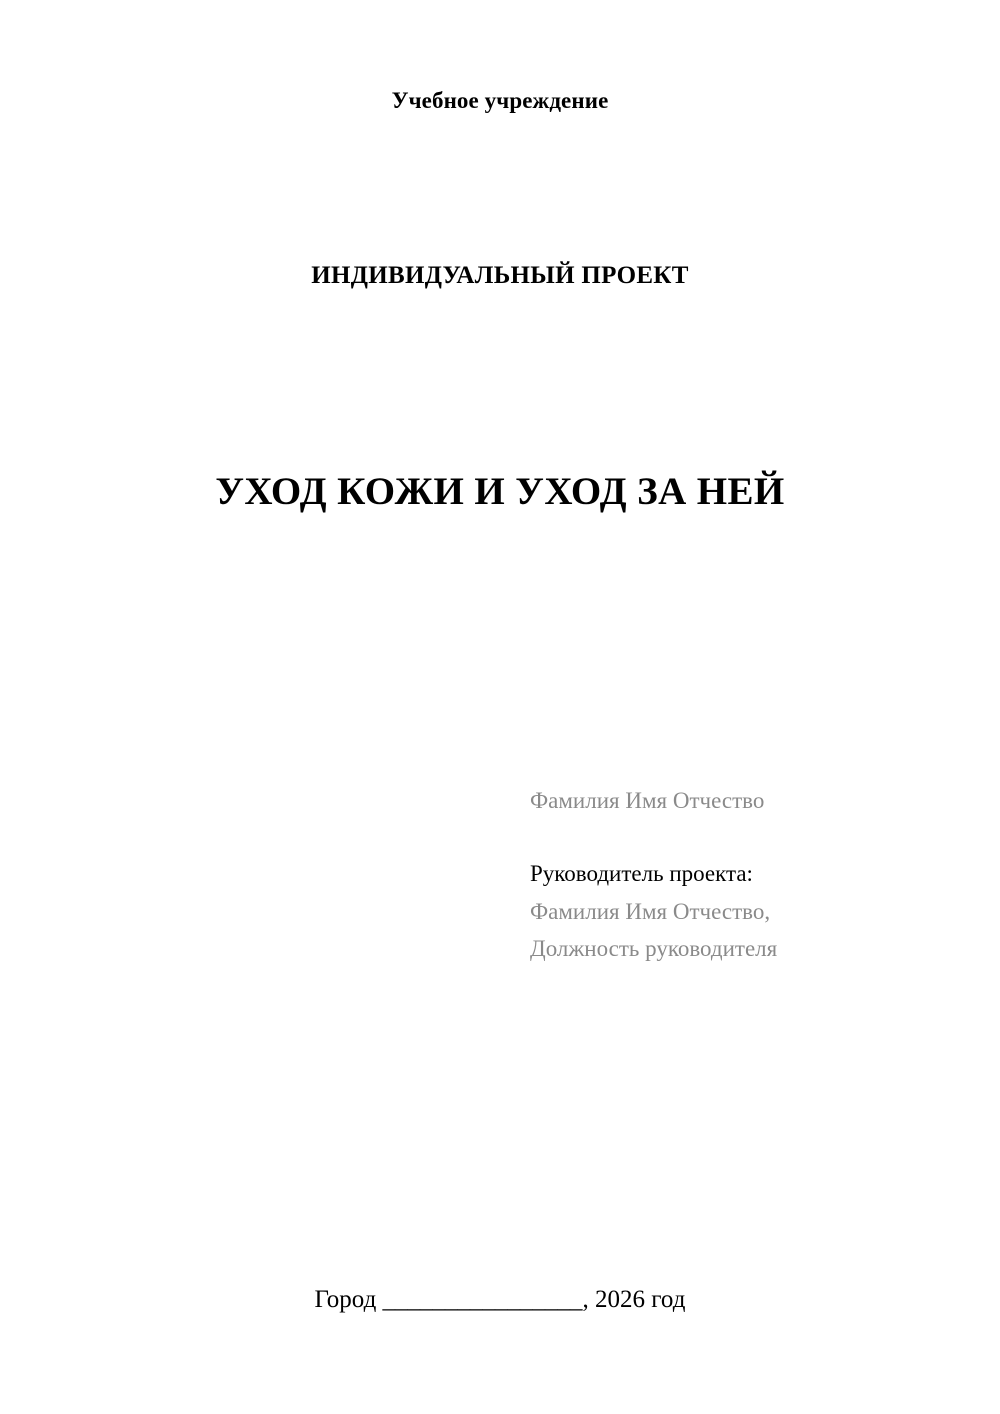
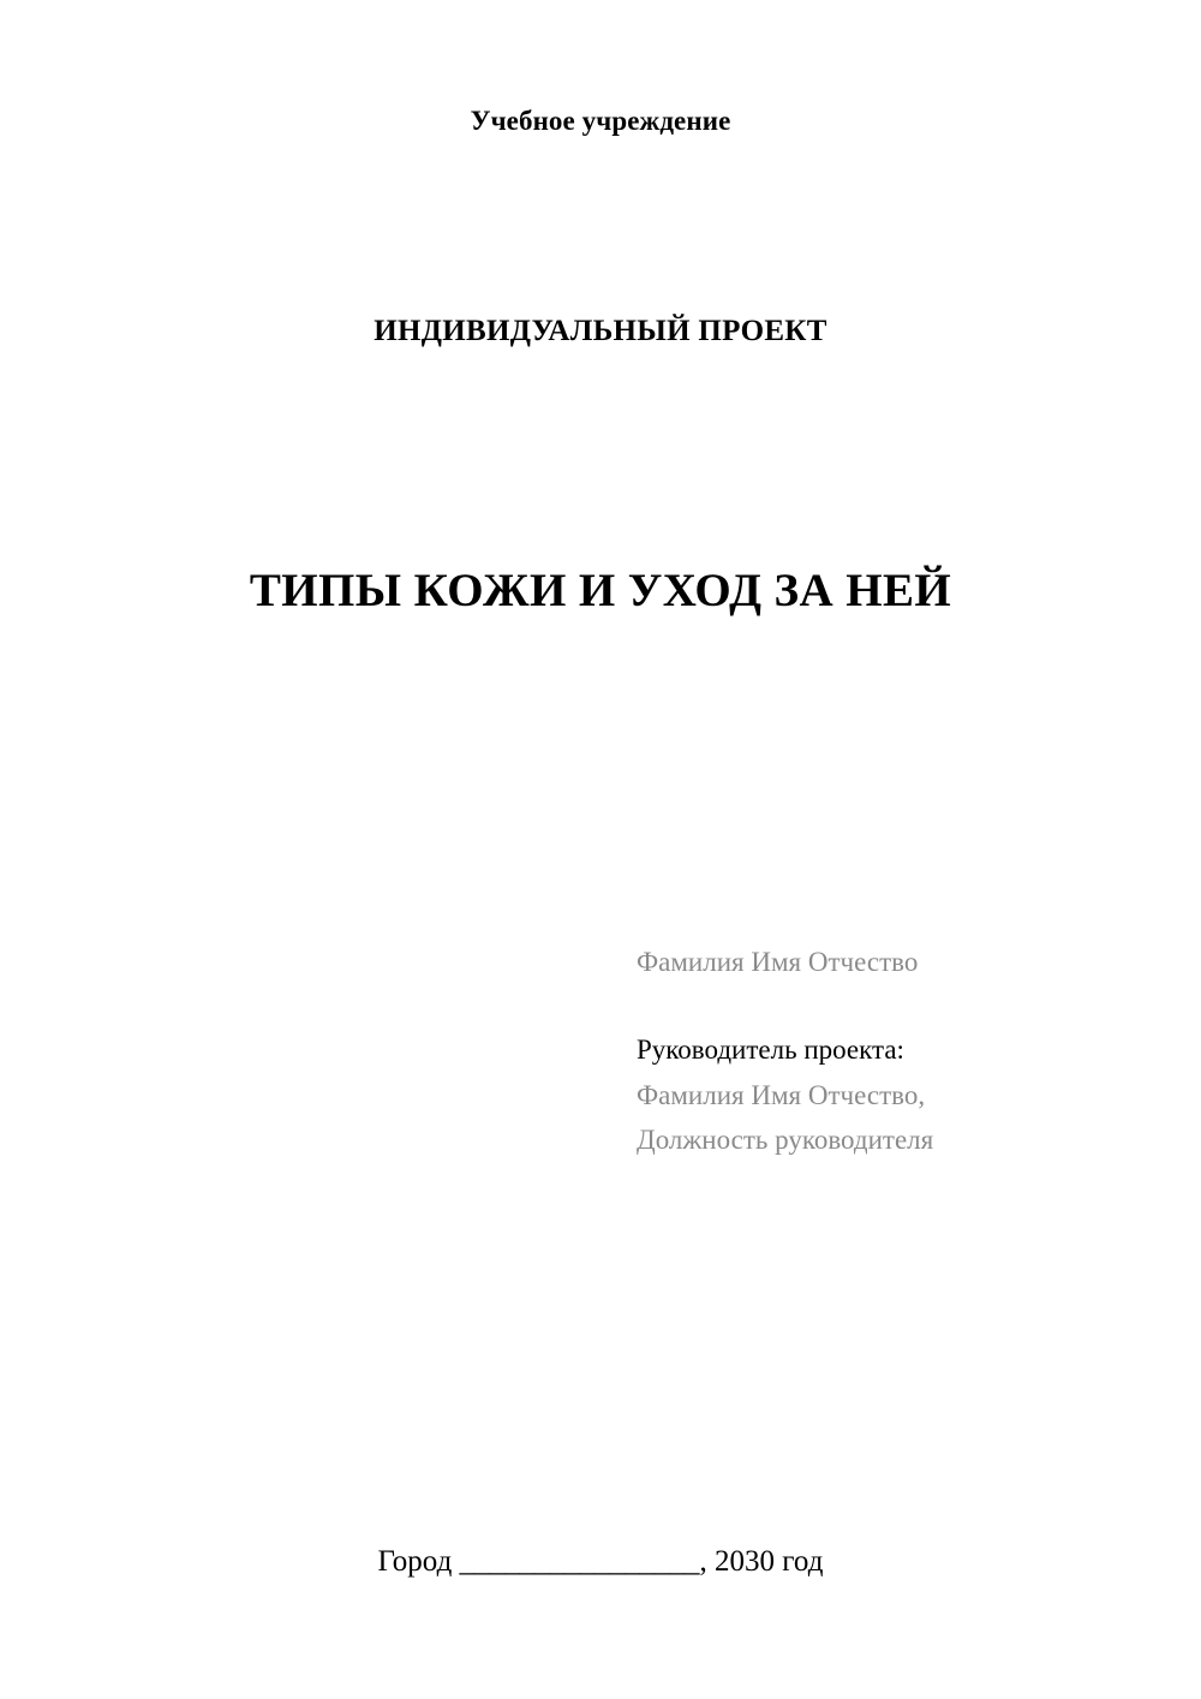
  Учебное учреждение
  ИНДИВИДУАЛЬНЫЙ ПРОЕКТ
- УХОД КОЖИ И УХОД ЗА НЕЙ
+ ТИПЫ КОЖИ И УХОД ЗА НЕЙ
  Фамилия Имя Отчество
  Руководитель проекта:
  Фамилия Имя Отчество,
  Должность руководителя
- Город ________________, 2026 год
+ Город ________________, 2030 год
